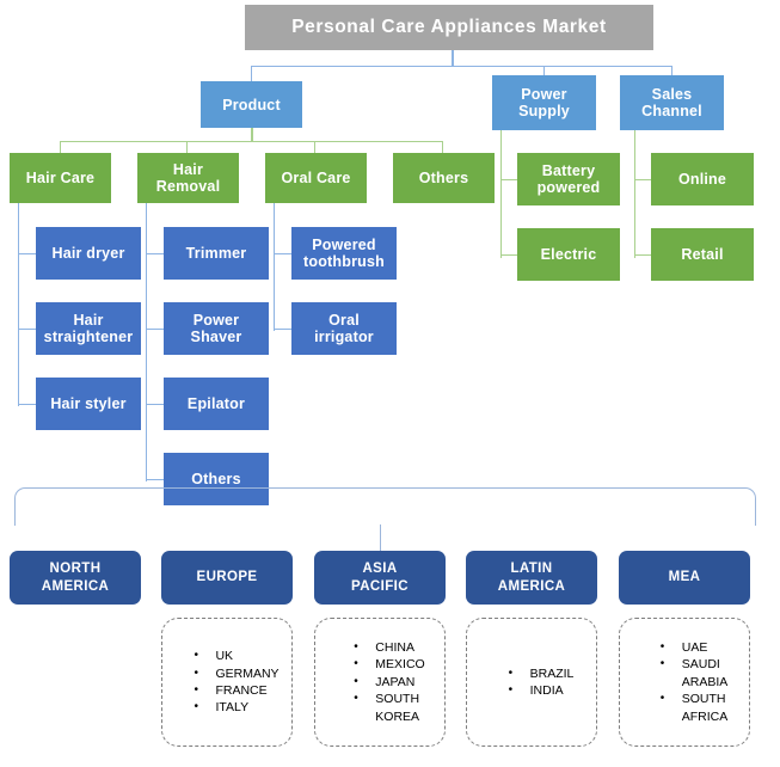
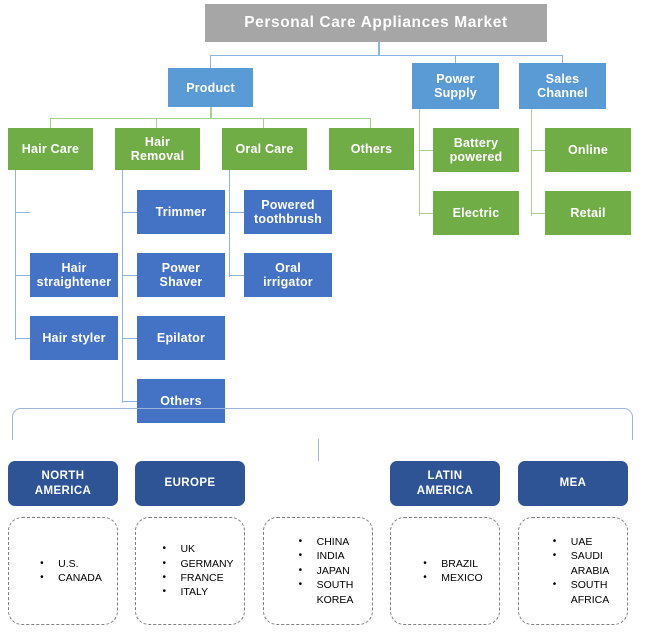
  Personal Care Appliances Market
  Product
  Power
  Supply
  Sales
  Channel
  Hair Care
  Hair
  Removal
  Oral Care
  Others
- Hair dryer
  Hair
  straightener
  Hair styler
  Trimmer
  Power
  Shaver
  Epilator
  Others
  Powered
  toothbrush
  Oral
  irrigator
  Battery
  powered
  Electric
  Online
  Retail
  NORTH
  AMERICA
  EUROPE
- ASIA
- PACIFIC
  LATIN
  AMERICA
  MEA
+ U.S.
+ CANADA
  UK
  GERMANY
  FRANCE
  ITALY
  CHINA
- MEXICO
+ INDIA
  JAPAN
  SOUTH
  KOREA
  BRAZIL
- INDIA
+ MEXICO
  UAE
  SAUDI
  ARABIA
  SOUTH
  AFRICA
